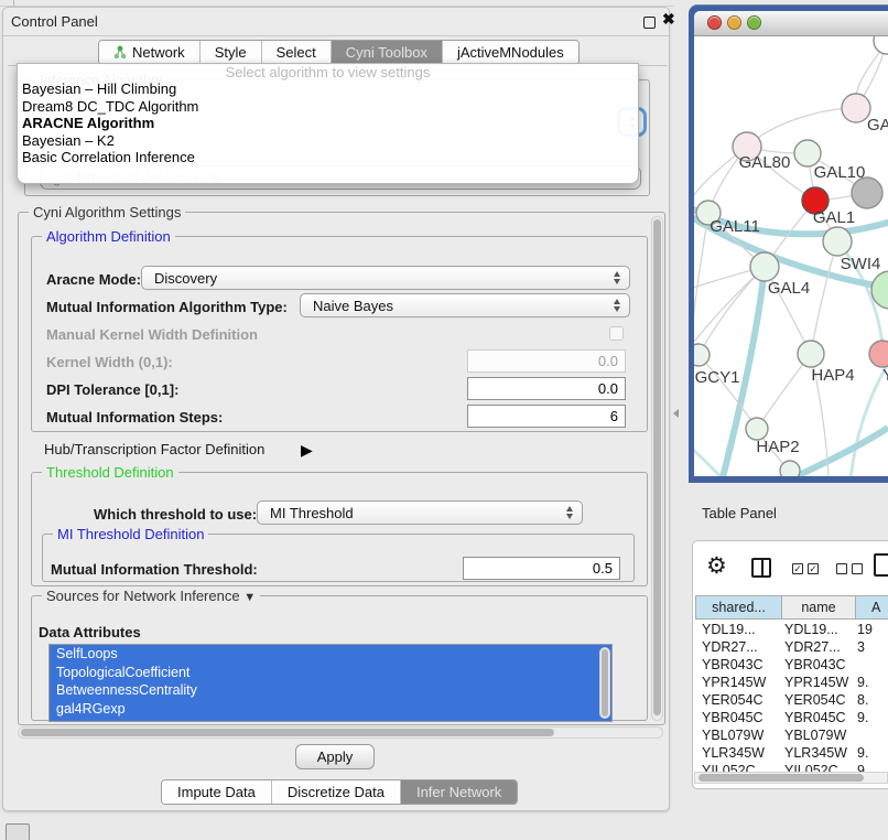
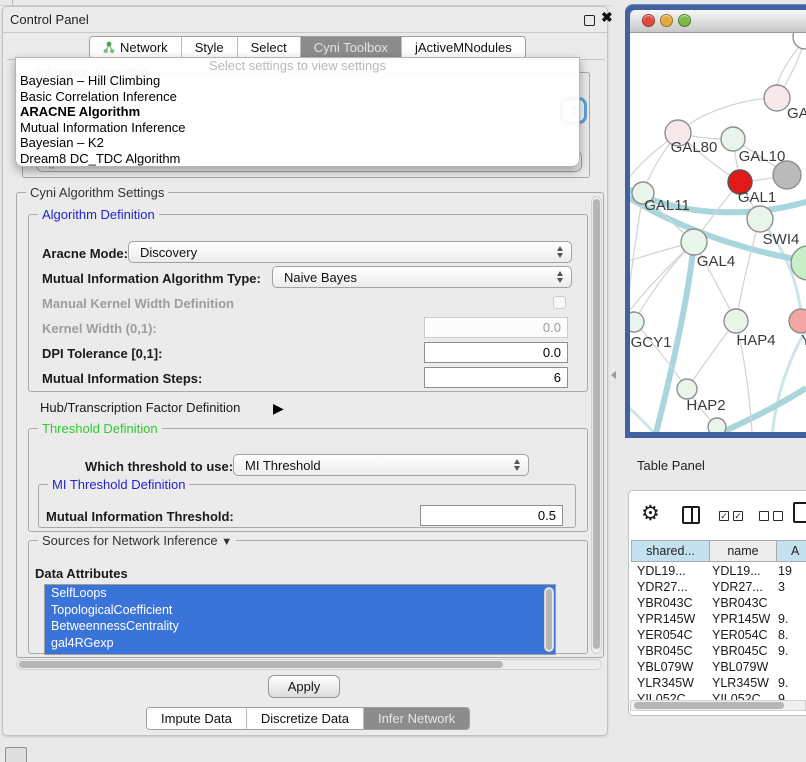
  Control Panel
  ✖
  Network
  Style
  Select
  Cyni Toolbox
  jActiveMNodules
  Cyni Algorithm Settings
  Algorithm Definition
  Aracne Mode:
  Discovery
  Mutual Information Algorithm Type:
  Naive Bayes
  Manual Kernel Width Definition
  Kernel Width (0,1):
  0.0
  DPI Tolerance [0,1]:
  0.0
  Mutual Information Steps:
  6
  Hub/Transcription Factor Definition
  ▶
  Threshold Definition
  Which threshold to use:
  MI Threshold
  MI Threshold Definition
  Mutual Information Threshold:
  0.5
  Sources for Network Inference ▼
  Data Attributes
  SelfLoops
  TopologicalCoefficient
  BetweennessCentrality
  gal4RGexp
  Apply
  Impute Data
  Discretize Data
  Infer Network
- Select algorithm to view settings
+ Select settings to view settings
  Bayesian – Hill Climbing
- Dream8 DC_TDC Algorithm
+ Basic Correlation Inference
  ARACNE Algorithm
+ Mutual Information Inference
  Bayesian – K2
- Basic Correlation Inference
+ Dream8 DC_TDC Algorithm
  GAL80
  GAL10
  GAL1
  GAL11
  SWI4
  GAL4
  GCY1
  HAP4
  HAP2
  Table Panel
  ⚙
  ✓
  ✓
  shared...
  name
  A
  YDL19...
  YDL19...
  19
  YDR27...
  YDR27...
  3
  YBR043C
  YBR043C
  YPR145W
  YPR145W
  9.
  YER054C
  YER054C
  8.
  YBR045C
  YBR045C
  9.
  YBL079W
  YBL079W
  YLR345W
  YLR345W
  9.
  YIL052C
  YIL052C
  9
